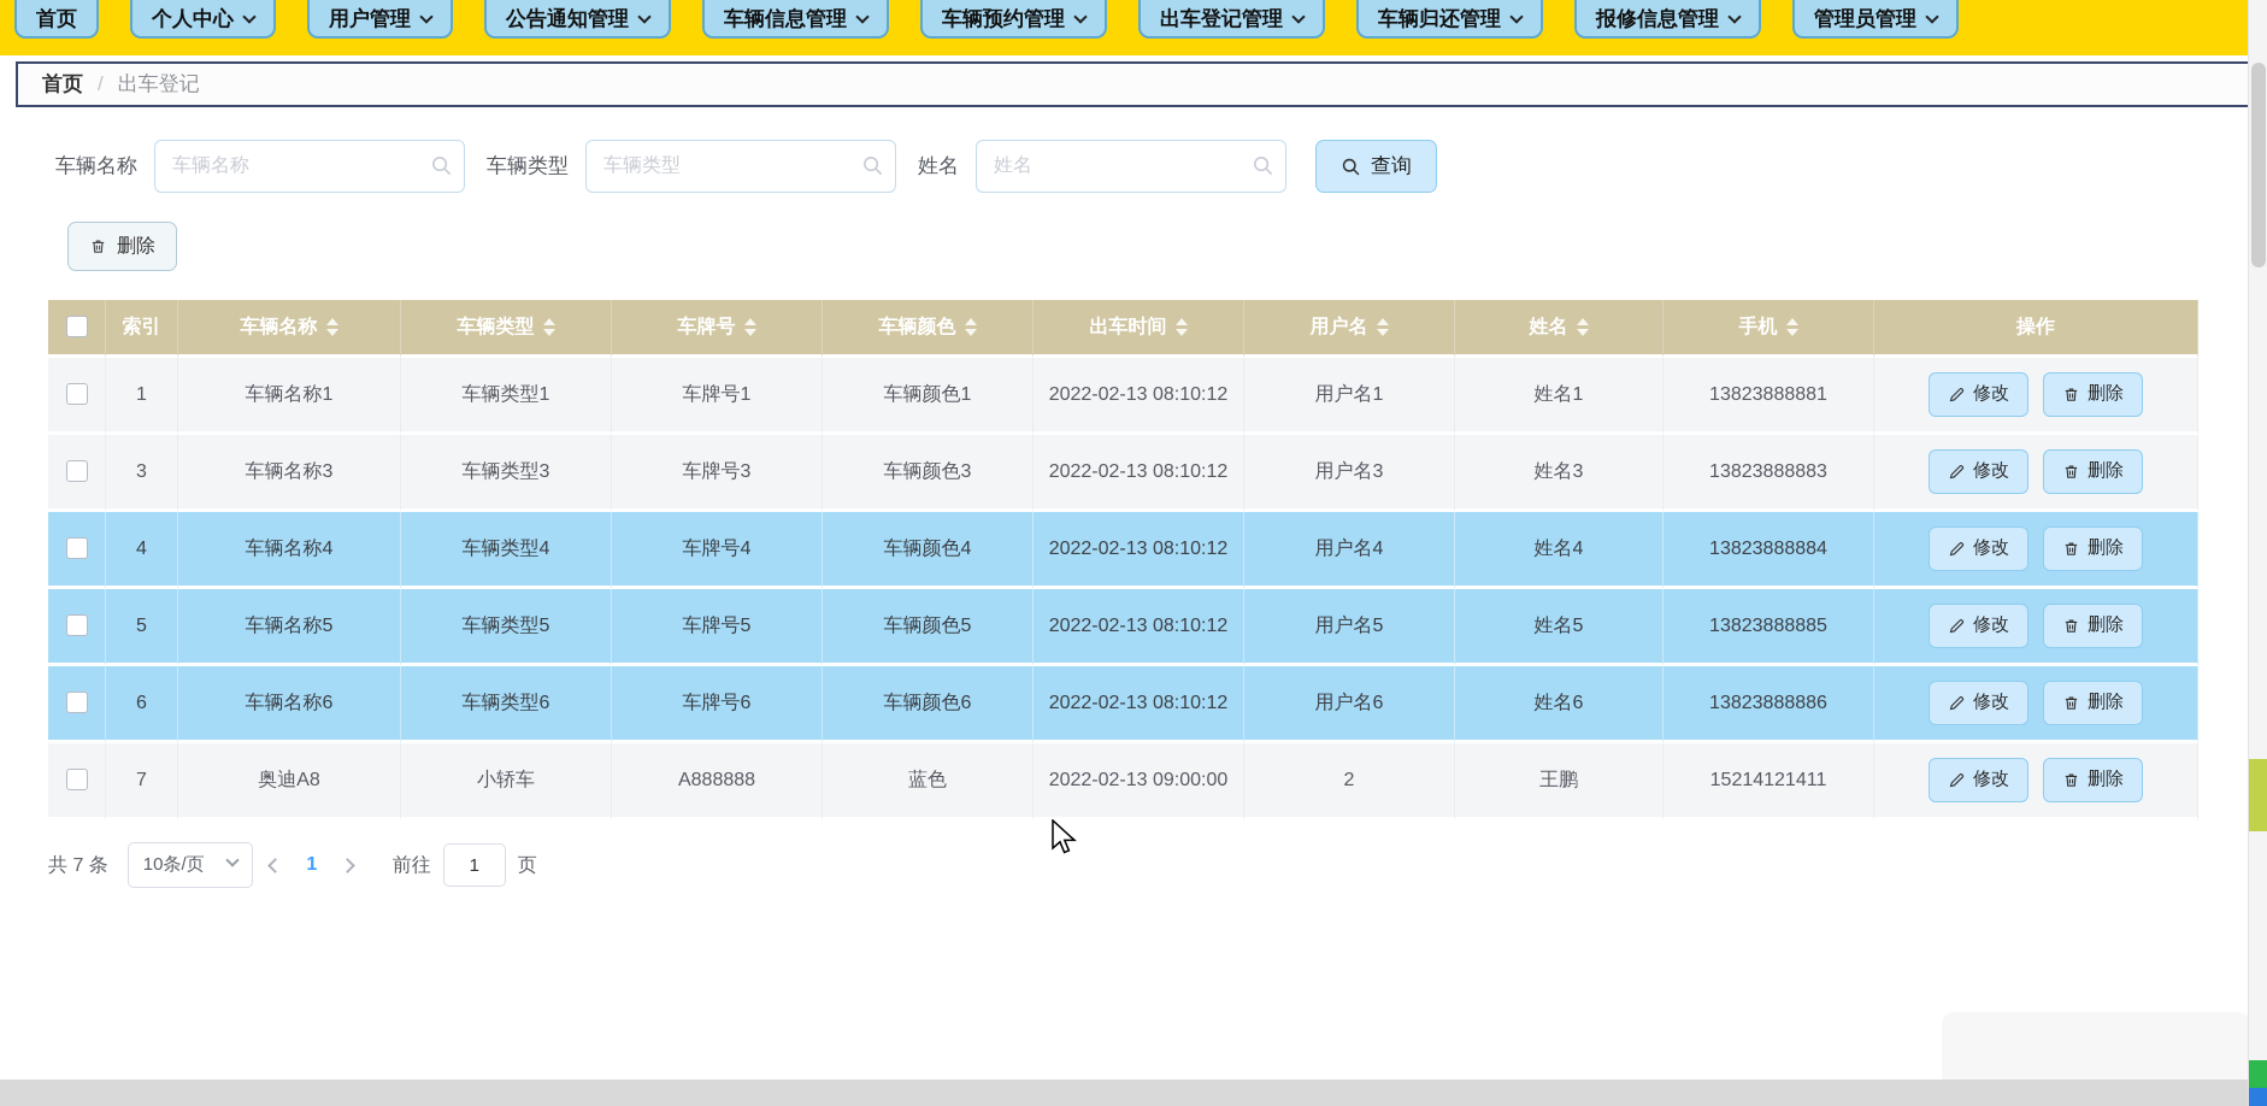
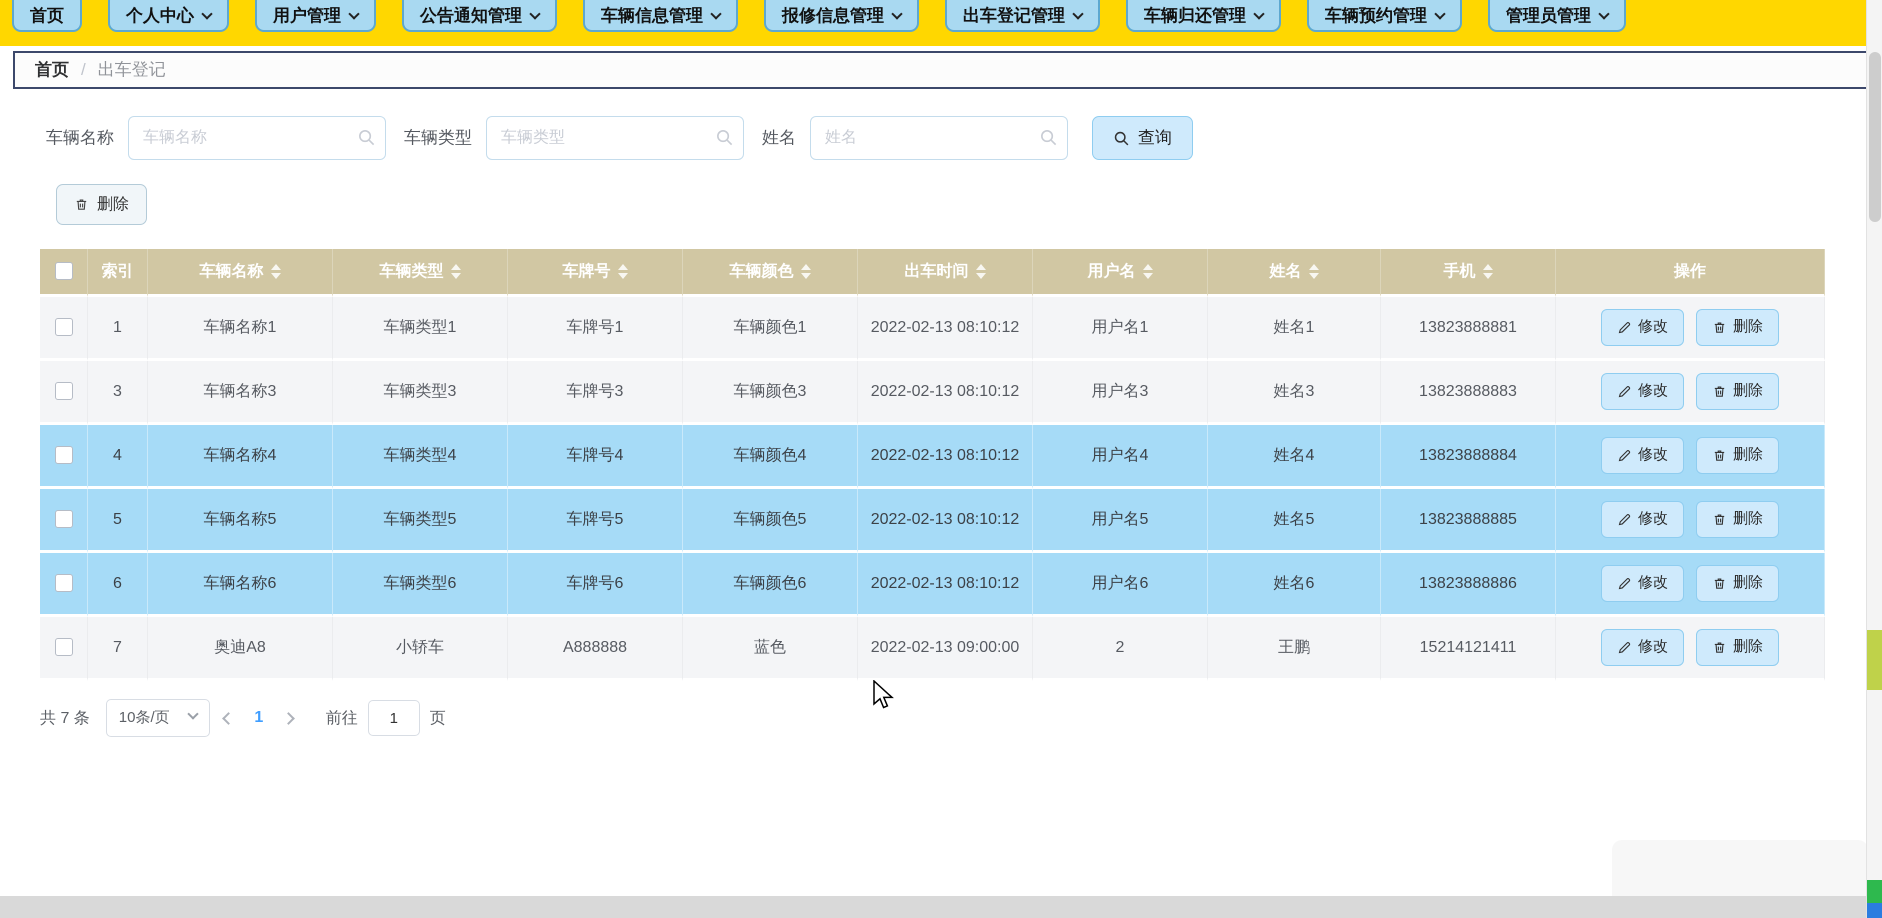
  首页
  个人中心
  用户管理
  公告通知管理
  车辆信息管理
- 车辆预约管理
+ 报修信息管理
  出车登记管理
  车辆归还管理
- 报修信息管理
+ 车辆预约管理
  管理员管理
  首页
  /
  出车登记
  车辆名称
  车辆名称
  车辆类型
  车辆类型
  姓名
  姓名
  查询
  删除
  	索引	车辆名称	车辆类型	车牌号	车辆颜色	出车时间	用户名	姓名	手机	操作
  	1	车辆名称1	车辆类型1	车牌号1	车辆颜色1	2022-02-13 08:10:12	用户名1	姓名1	13823888881	修改 删除
  	3	车辆名称3	车辆类型3	车牌号3	车辆颜色3	2022-02-13 08:10:12	用户名3	姓名3	13823888883	修改 删除
  	4	车辆名称4	车辆类型4	车牌号4	车辆颜色4	2022-02-13 08:10:12	用户名4	姓名4	13823888884	修改 删除
  	5	车辆名称5	车辆类型5	车牌号5	车辆颜色5	2022-02-13 08:10:12	用户名5	姓名5	13823888885	修改 删除
  	6	车辆名称6	车辆类型6	车牌号6	车辆颜色6	2022-02-13 08:10:12	用户名6	姓名6	13823888886	修改 删除
  	7	奥迪A8	小轿车	A888888	蓝色	2022-02-13 09:00:00	2	王鹏	15214121411	修改 删除
  共 7 条
  10条/页
  1
  前往
  1
  页
